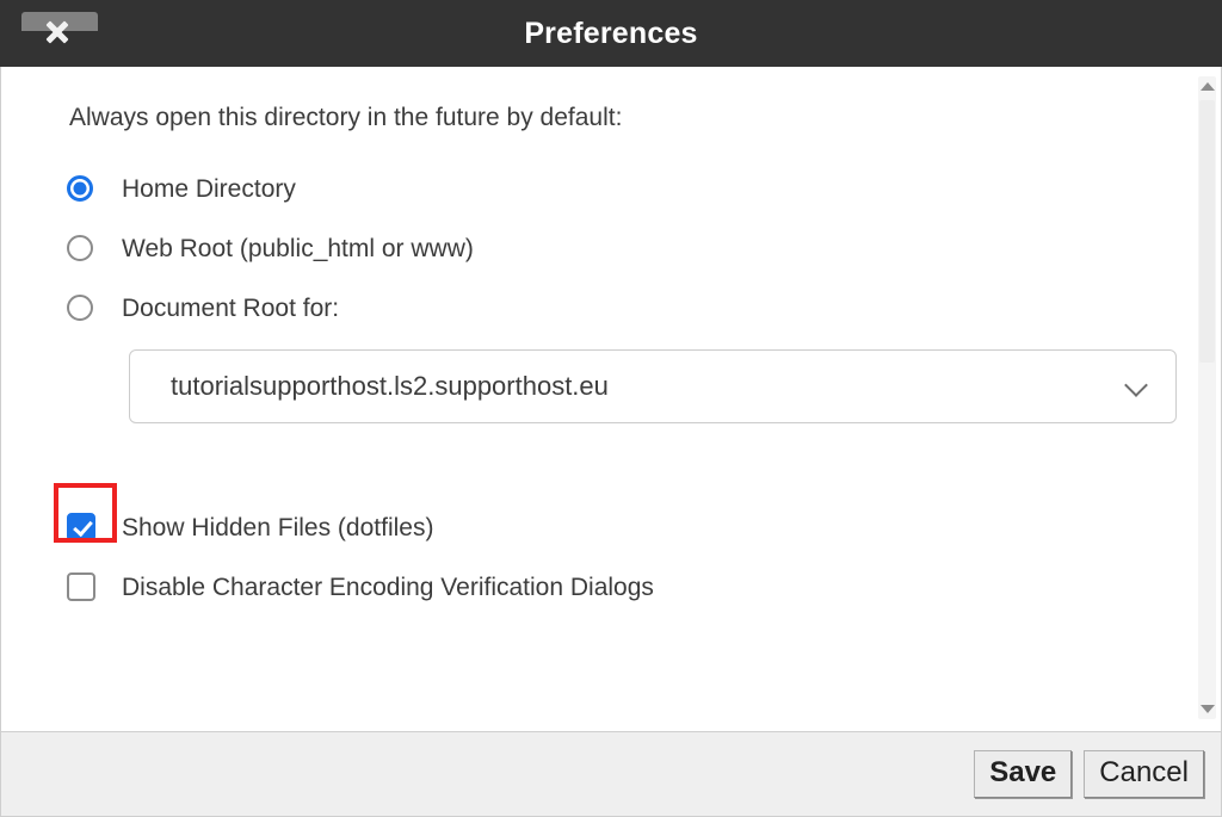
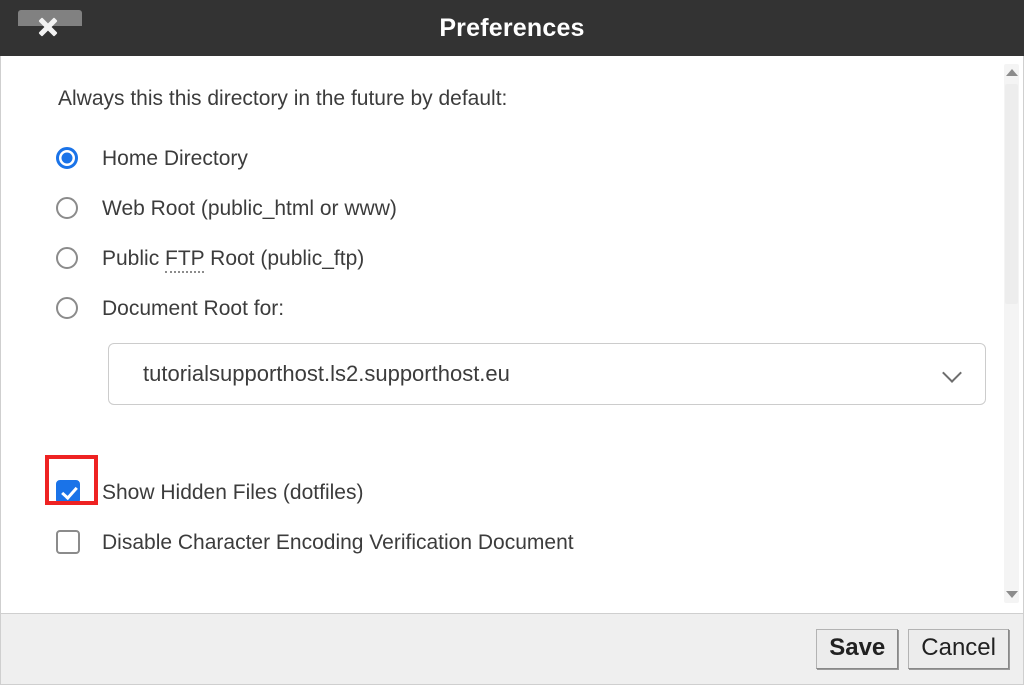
  Preferences
- Always open this directory in the future by default:
+ Always this this directory in the future by default:
  Home Directory
  Web Root (public_html or www)
+ Public FTP Root (public_ftp)
  Document Root for:
  tutorialsupporthost.ls2.supporthost.eu
  Show Hidden Files (dotfiles)
- Disable Character Encoding Verification Dialogs
+ Disable Character Encoding Verification Document
  Save
  Cancel
